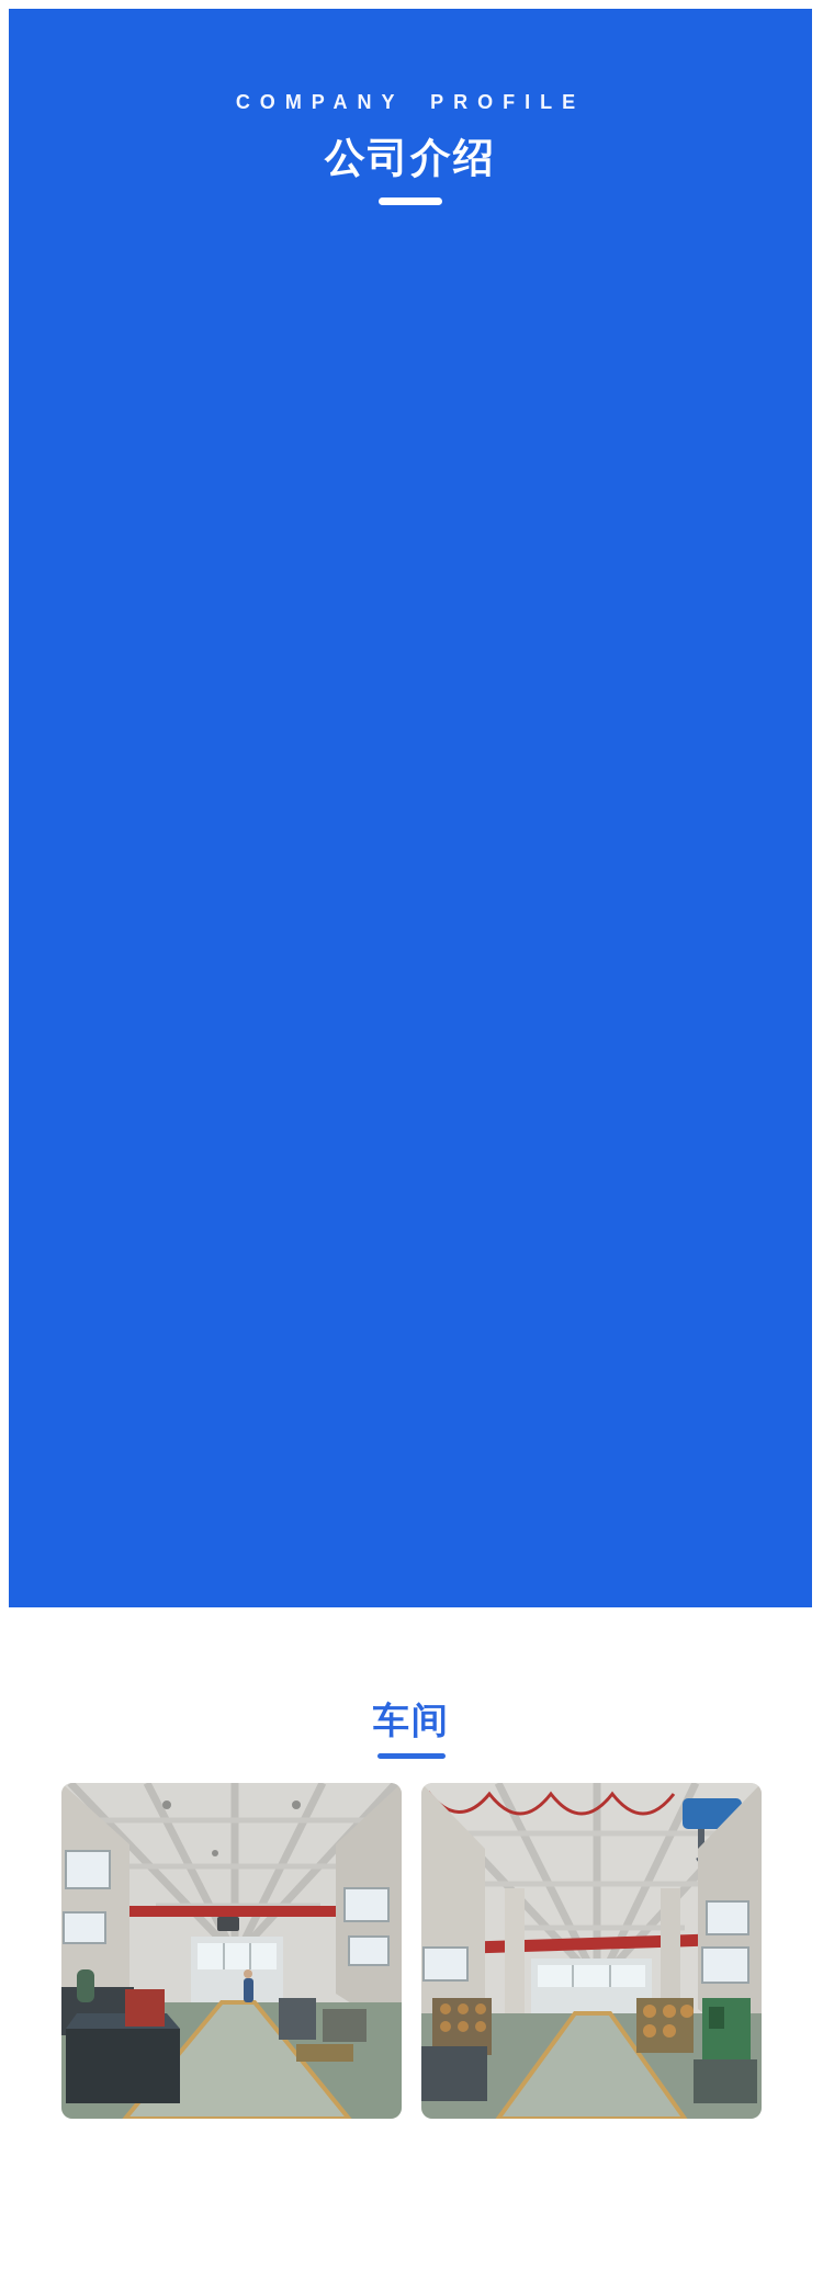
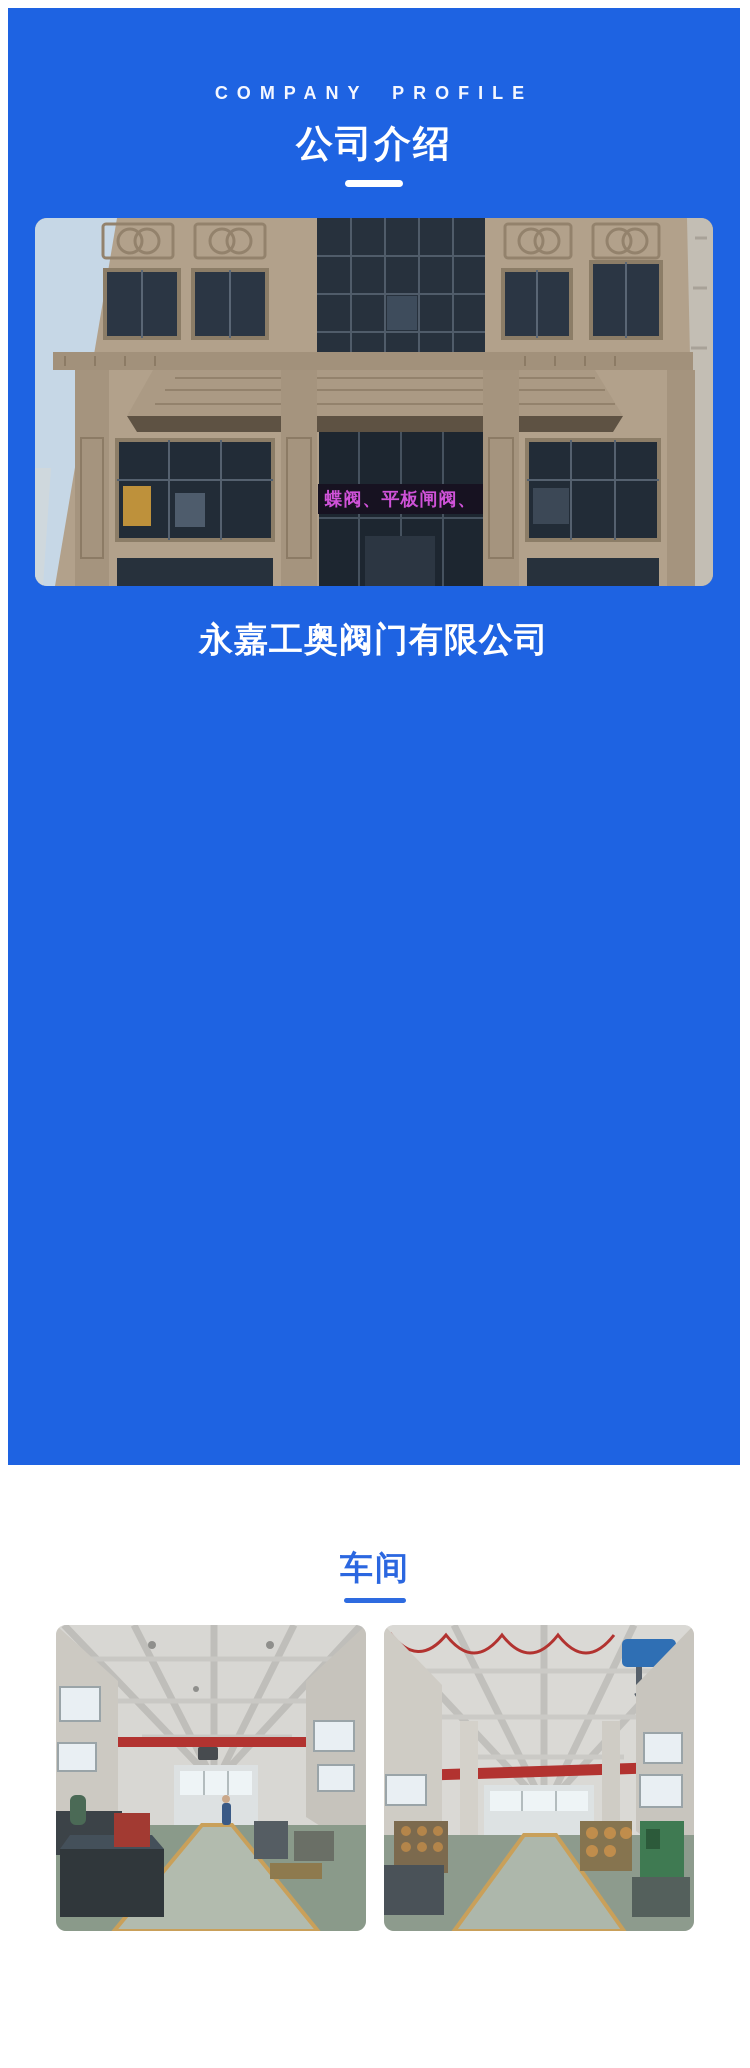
  COMPANY PROFILE
  公司介绍
+ 蝶阀、平板闸阀、
+ 永嘉工奥阀门有限公司
  车间
